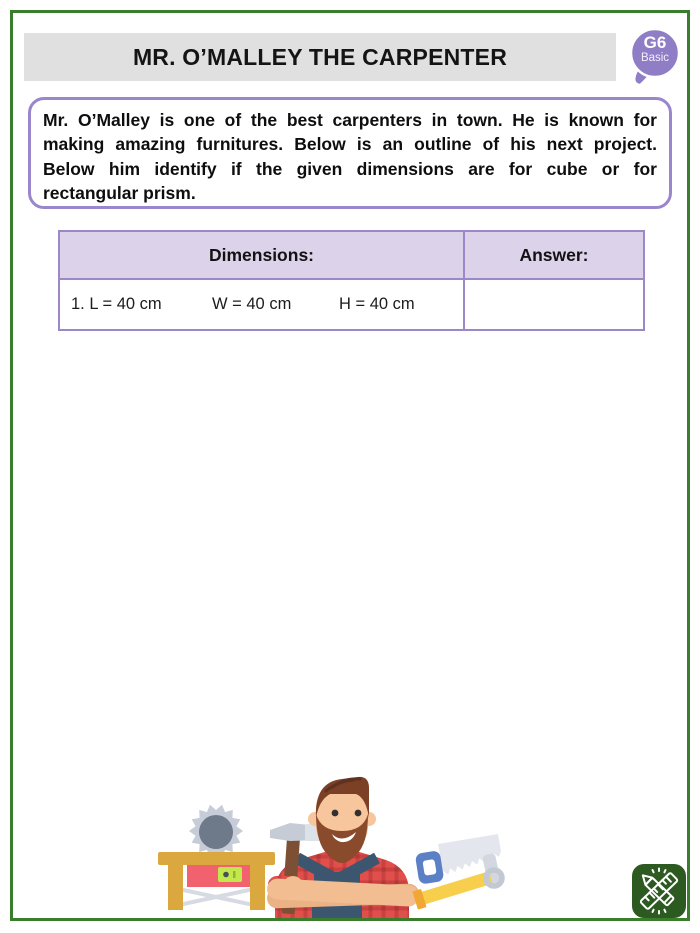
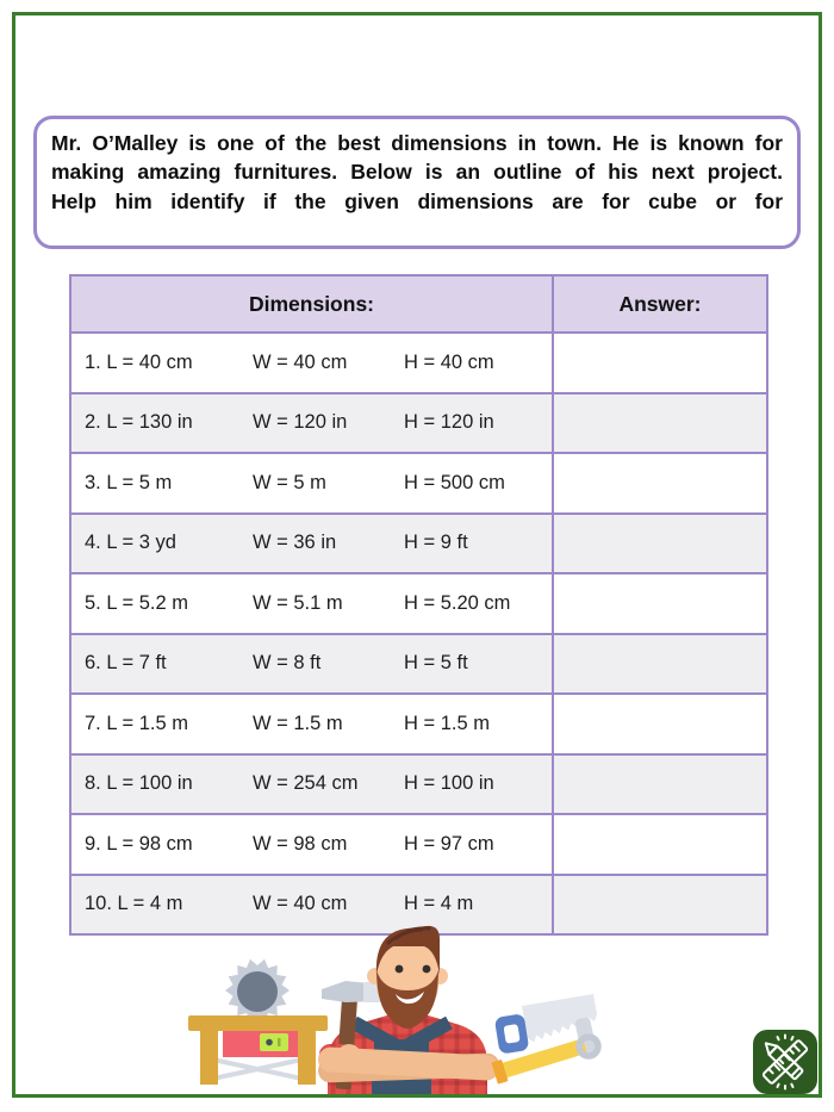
- MR. O’MALLEY THE CARPENTER
- G6
- Basic
- Mr. O’Malley is one of the best carpenters in town. He is known for
+ Mr. O’Malley is one of the best dimensions in town. He is known for
  making amazing furnitures. Below is an outline of his next project.
- Below him identify if the given dimensions are for cube or for
+ Help him identify if the given dimensions are for cube or for
- rectangular prism.
  Dimensions:	Answer:
  1. L = 40 cm W = 40 cm H = 40 cm
+ 2. L = 130 in W = 120 in H = 120 in
+ 3. L = 5 m W = 5 m H = 500 cm
+ 4. L = 3 yd W = 36 in H = 9 ft
+ 5. L = 5.2 m W = 5.1 m H = 5.20 cm
+ 6. L = 7 ft W = 8 ft H = 5 ft
+ 7. L = 1.5 m W = 1.5 m H = 1.5 m
+ 8. L = 100 in W = 254 cm H = 100 in
+ 9. L = 98 cm W = 98 cm H = 97 cm
+ 10. L = 4 m W = 40 cm H = 4 m
